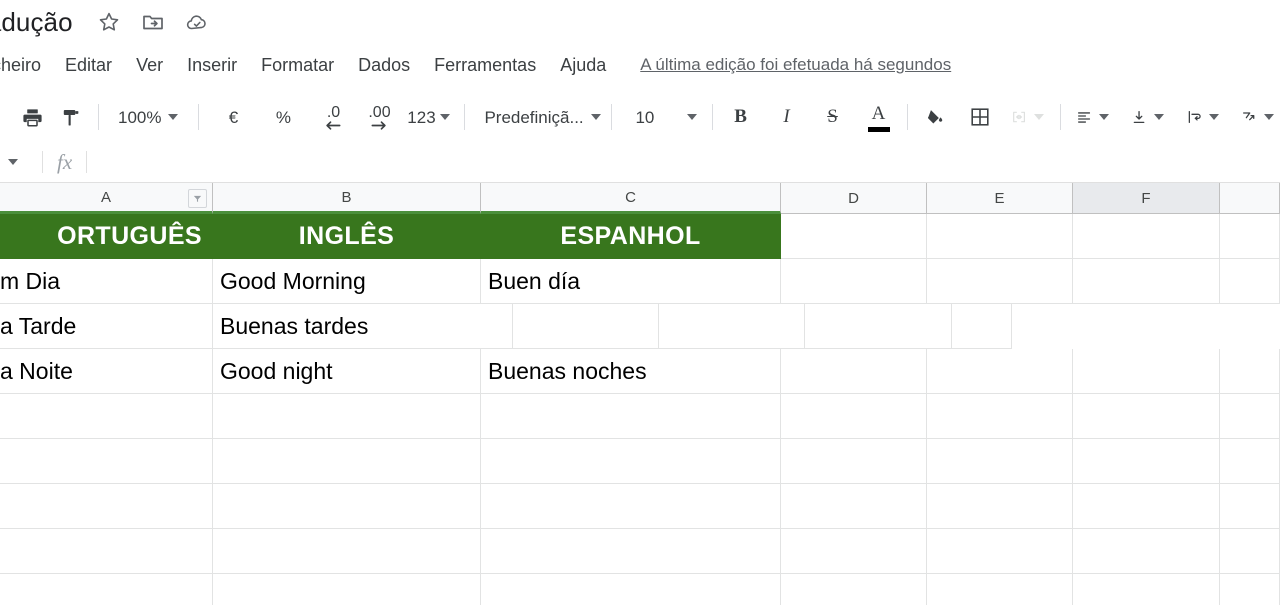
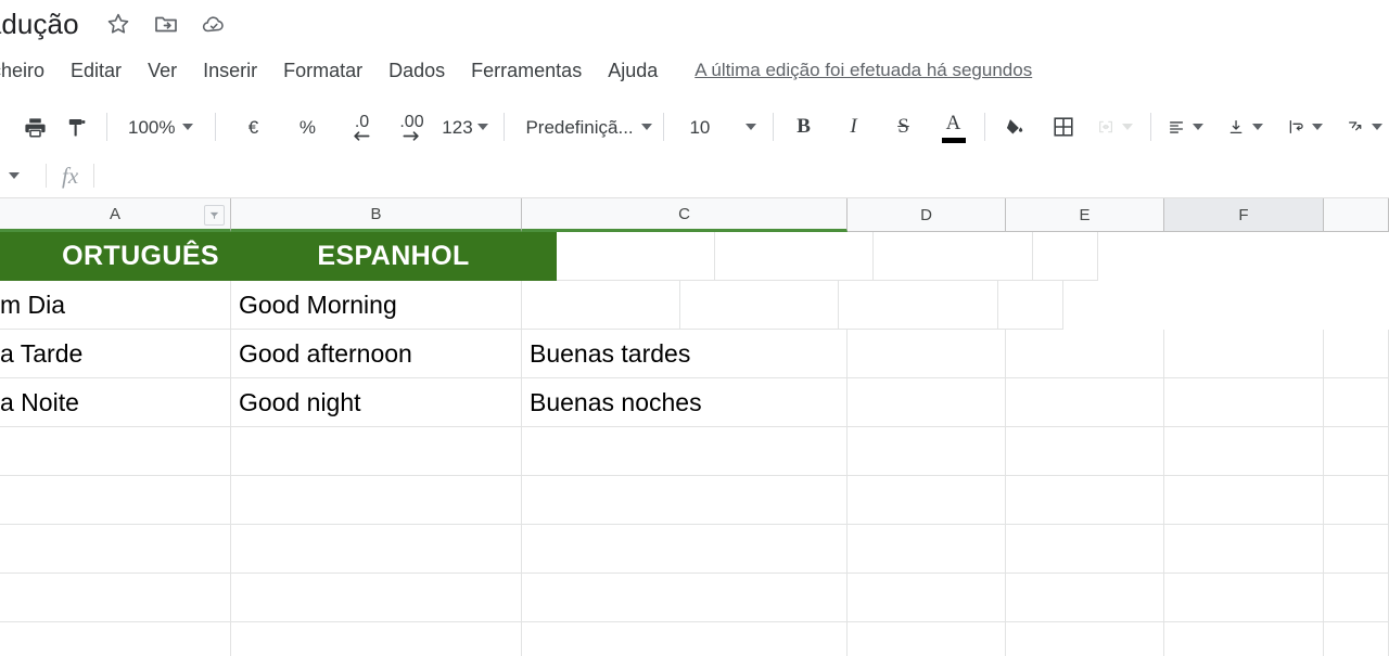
  dução
  heiro
  Editar
  Ver
  Inserir
  Formatar
  Dados
  Ferramentas
  Ajuda
  A última edição foi efetuada há segundos
  100%
  €
  %
  .0
  .00
  123
  Predefiniçã...
  10
  B
  I
  S
  A
  fx
  A
  B
  C
  D
  E
  F
  ORTUGUÊS
- INGLÊS
  ESPANHOL
  m Dia
  Good Morning
- Buen día
  a Tarde
+ Good afternoon
  Buenas tardes
  a Noite
  Good night
  Buenas noches
